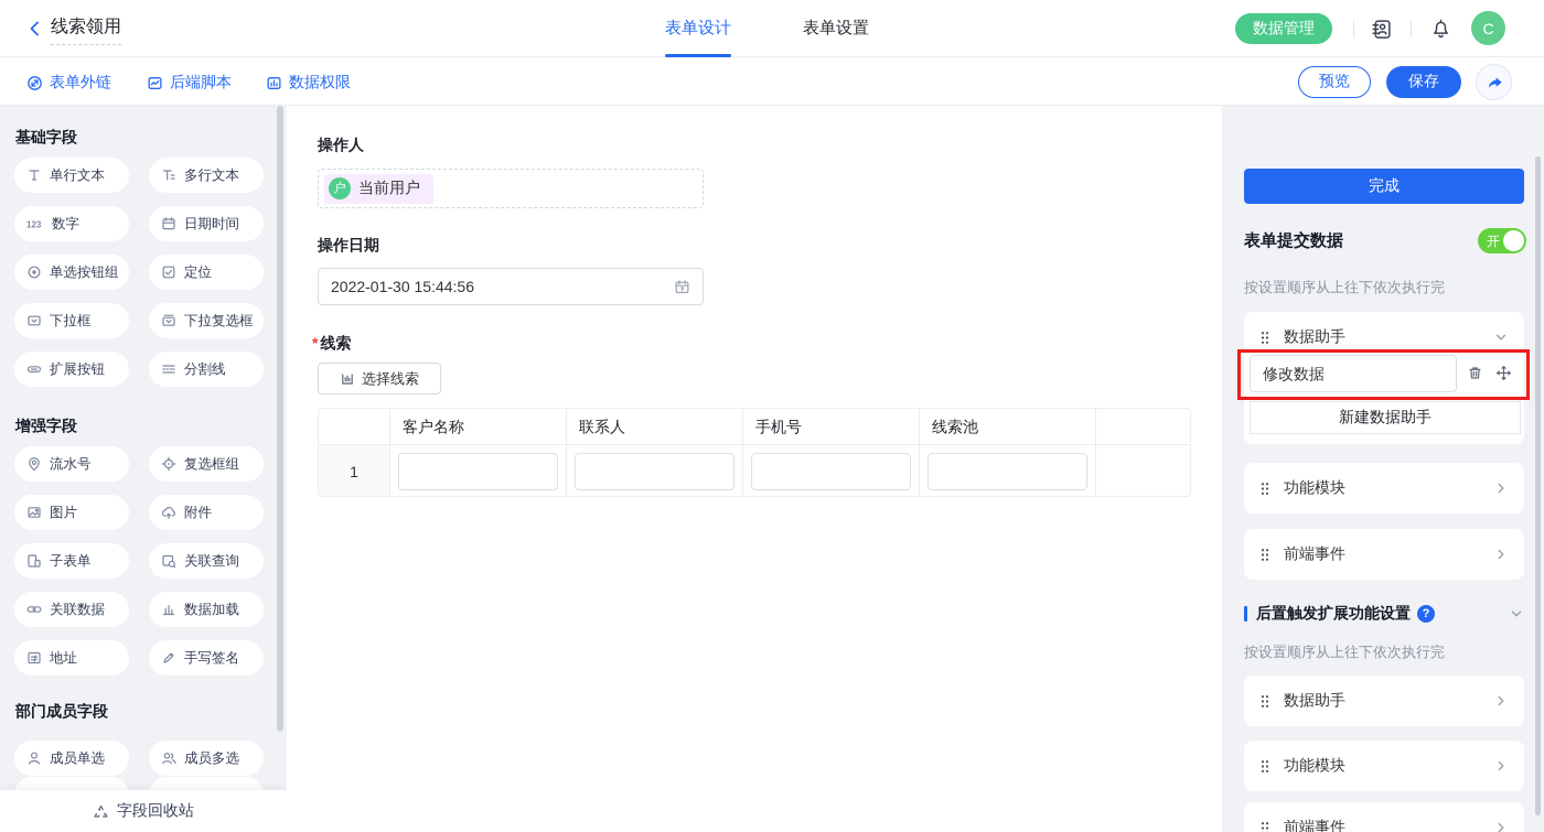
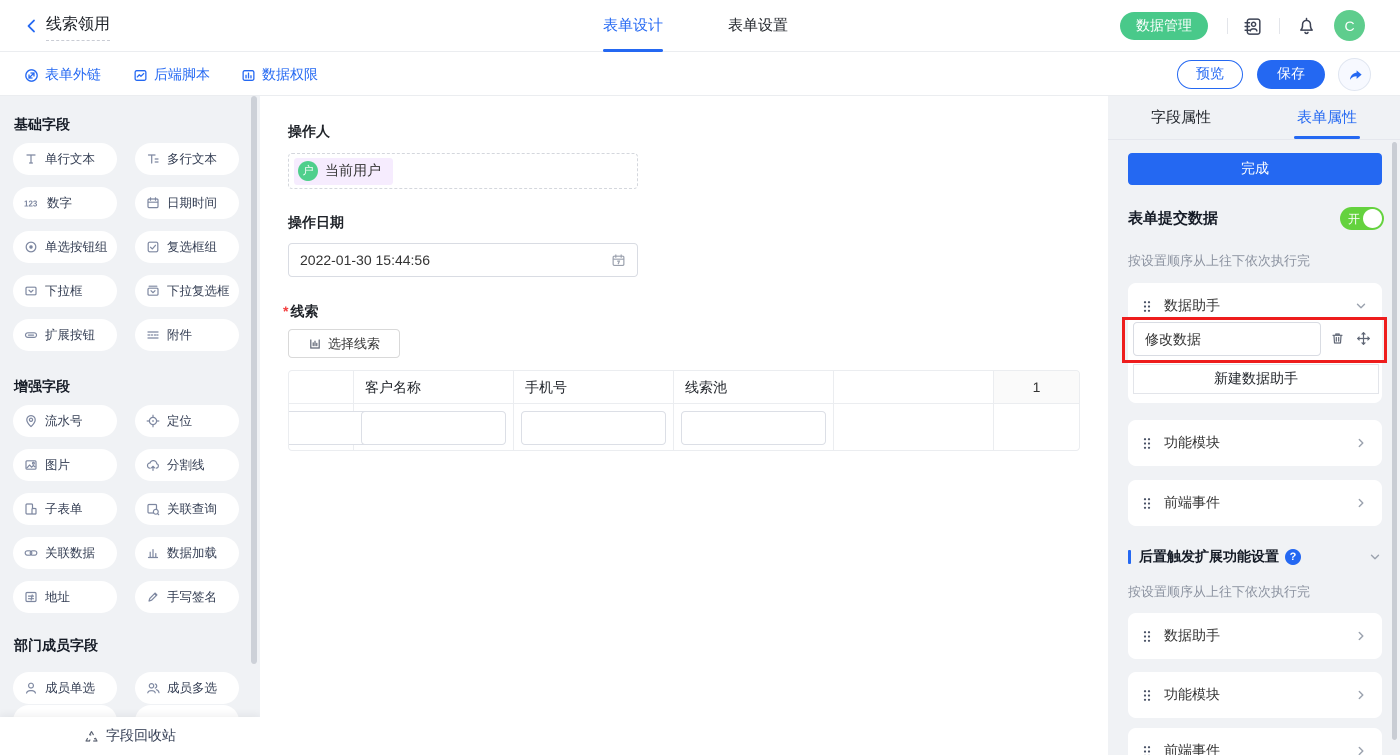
  线索领用
  表单设计
  表单设置
  数据管理
  C
  表单外链
  后端脚本
  数据权限
  预览
  保存
  基础字段
  单行文本
  多行文本
  123
  数字
  日期时间
  单选按钮组
- 定位
+ 复选框组
  下拉框
  下拉复选框
  扩展按钮
- 分割线
+ 附件
  增强字段
  流水号
- 复选框组
+ 定位
  图片
- 附件
+ 分割线
  子表单
  关联查询
  关联数据
  数据加载
  地址
  手写签名
  部门成员字段
  成员单选
  成员多选
  字段回收站
  操作人
  户
  当前用户
  操作日期
  2022-01-30 15:44:56
  * 线索
  选择线索
  客户名称
- 联系人
  手机号
  线索池
  1
+ 字段属性
+ 表单属性
  完成
  表单提交数据
  开
  按设置顺序从上往下依次执行完
  数据助手
  修改数据
  新建数据助手
  功能模块
  前端事件
  后置触发扩展功能设置
  ?
  按设置顺序从上往下依次执行完
  数据助手
  功能模块
  前端事件
